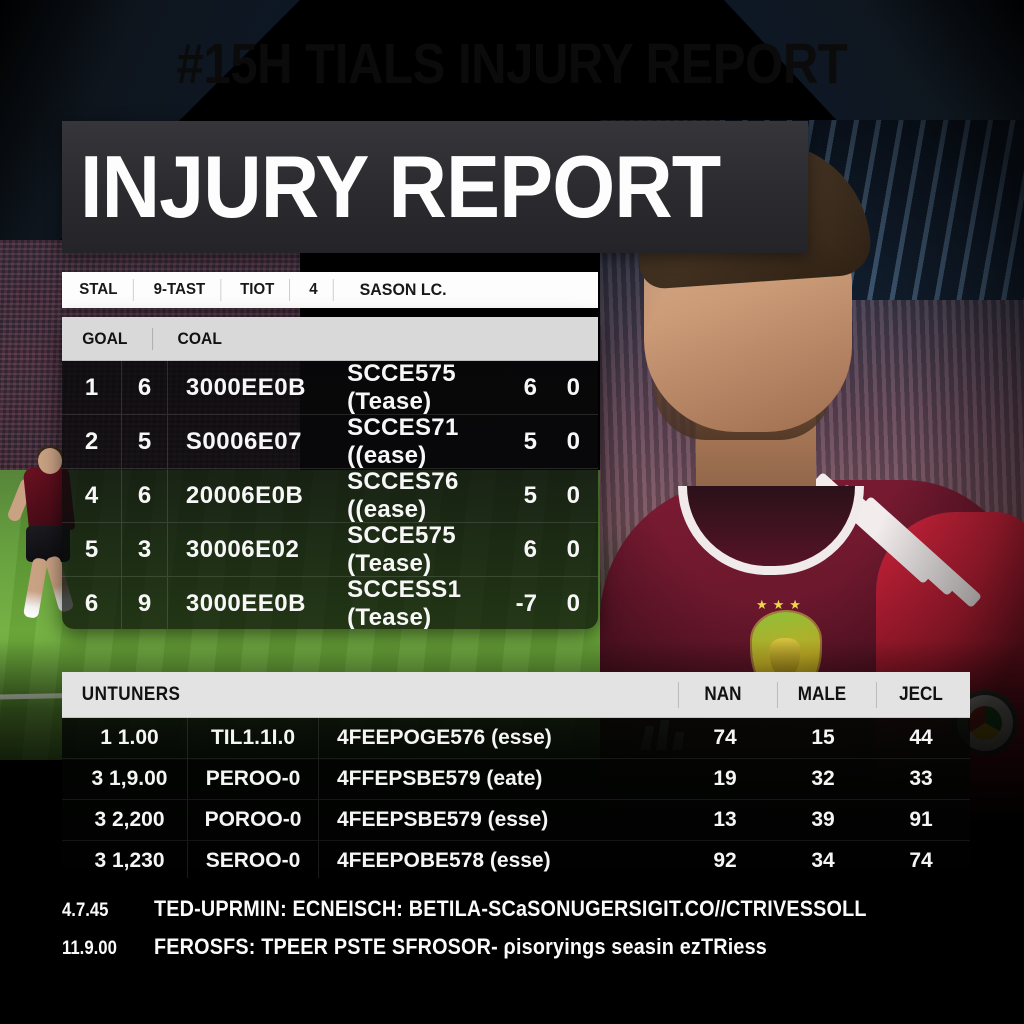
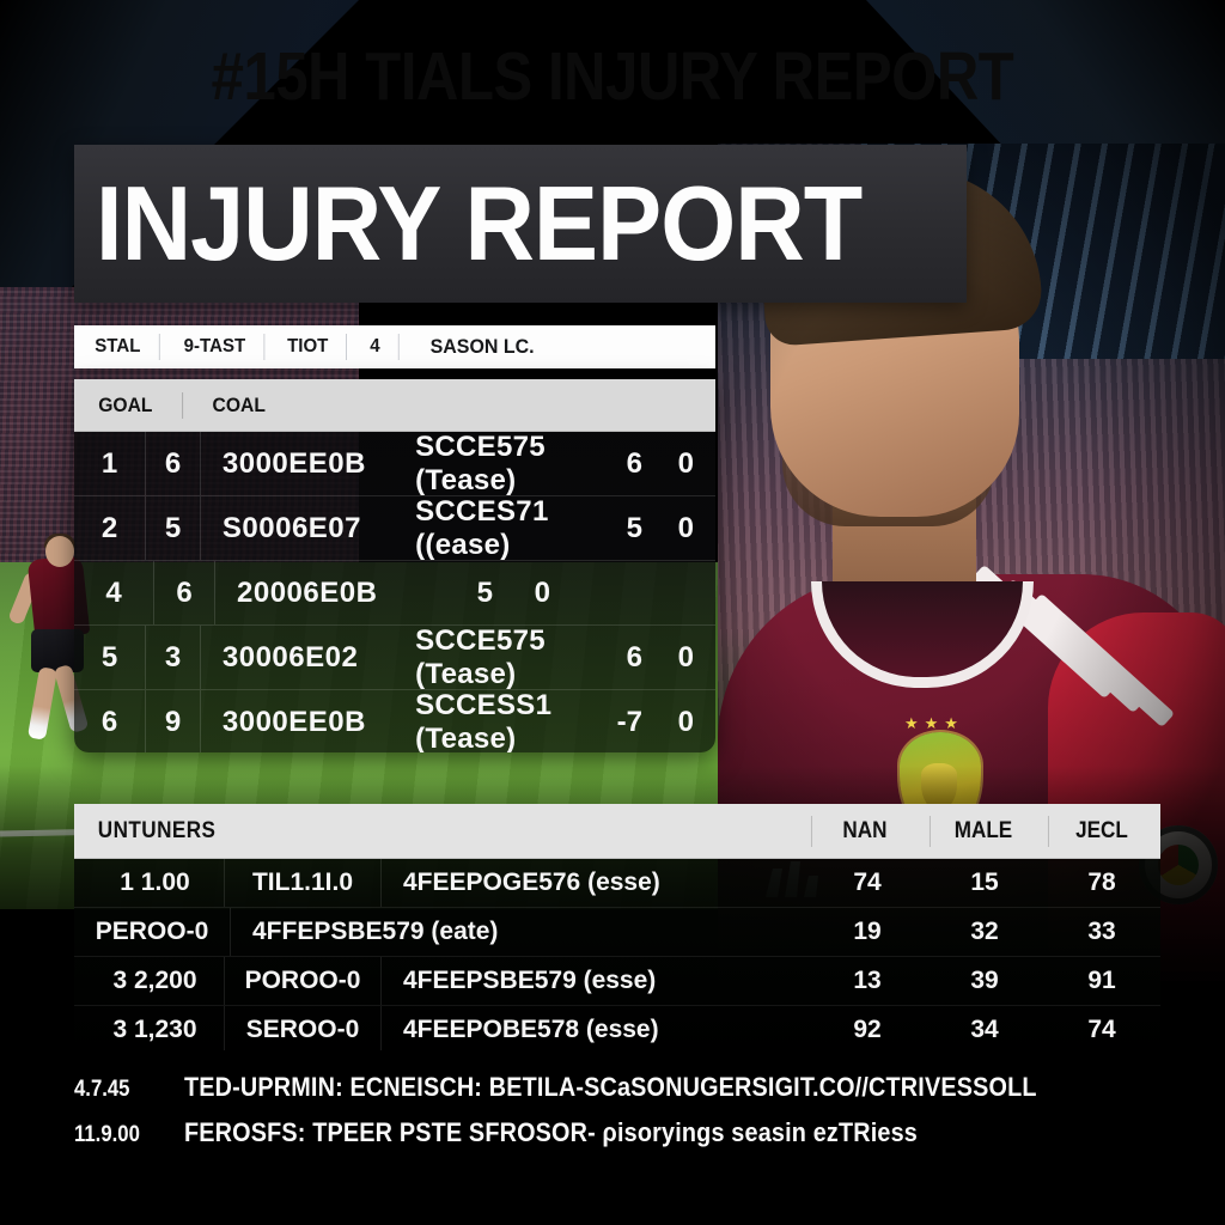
  #15H TIALS INJURY REPORT
  INJURY REPORT
  STAL
  9-TAST
  TIOT
  4
  SASON LC.
  GOAL
  COAL
  1
  6
  3000EE0B
  SCCE575 (Tease)
  6
  0
  2
  5
  S0006E07
  SCCES71 ((ease)
  5
  0
  4
  6
  20006E0B
- SCCES76 ((ease)
  5
  0
  5
  3
  30006E02
  SCCE575 (Tease)
  6
  0
  6
  9
  3000EE0B
  SCCESS1 (Tease)
  -7
  0
  UNTUNERS
  NAN
  MALE
  JECL
  1 1.00
  TIL1.1I.0
  4FEEPOGE576 (esse)
  74
  15
- 44
+ 78
- 3 1,9.00
  PEROO-0
  4FFEPSBE579 (eate)
  19
  32
  33
  3 2,200
  POROO-0
  4FEEPSBE579 (esse)
  13
  39
  91
  3 1,230
  SEROO-0
  4FEEPOBE578 (esse)
  92
  34
  74
  4.7.45
  TED-UPRMIN: ECNEISCH: BETILA-SCaSONUGERSIGIT.CO//CTRIVESSOLL
  11.9.00
  FEROSFS: TPEER PSTE SFROSOR- ρisoryings seasin ezTRiess
